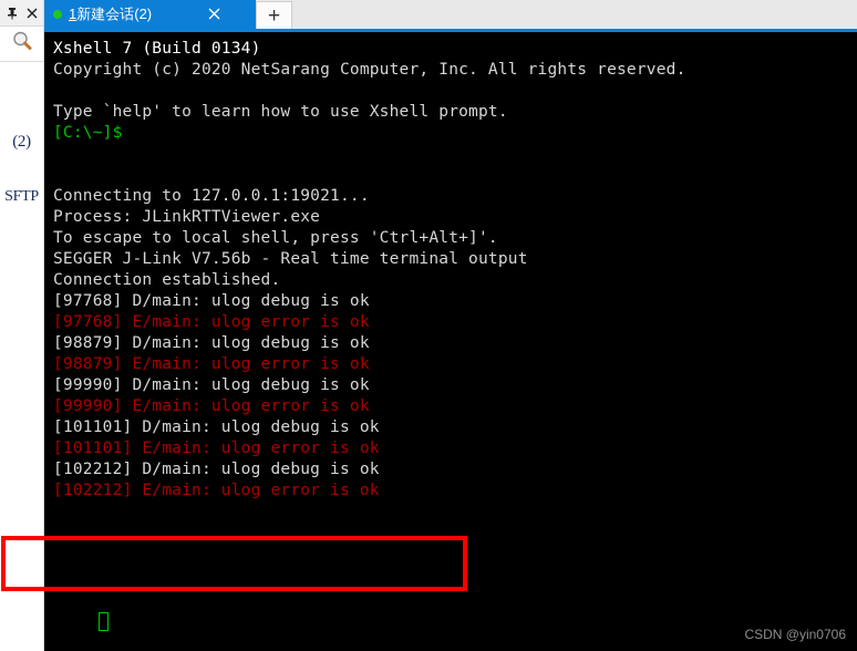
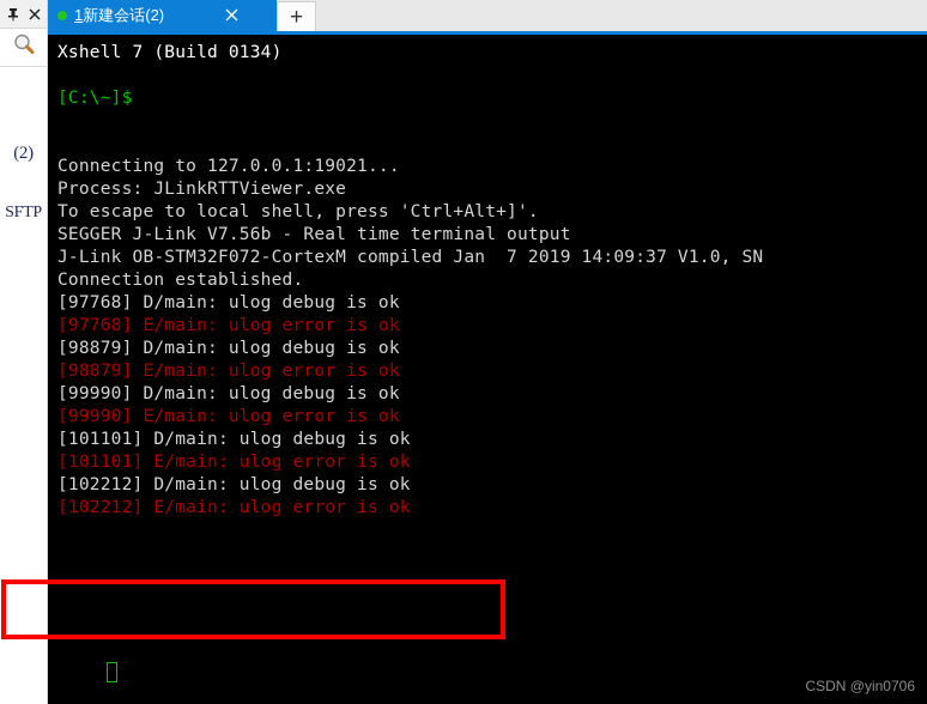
  (2)
  SFTP
  1新建会话(2)
  +
  Xshell 7 (Build 0134)
- Copyright (c) 2020 NetSarang Computer, Inc. All rights reserved.
- Type `help' to learn how to use Xshell prompt.
  [C:\~]$
  Connecting to 127.0.0.1:19021...
  Process: JLinkRTTViewer.exe
  To escape to local shell, press 'Ctrl+Alt+]'.
  SEGGER J-Link V7.56b - Real time terminal output
+ J-Link OB-STM32F072-CortexM compiled Jan 7 2019 14:09:37 V1.0, SN
  Connection established.
  [97768] D/main: ulog debug is ok
  [97768] E/main: ulog error is ok
  [98879] D/main: ulog debug is ok
  [98879] E/main: ulog error is ok
  [99990] D/main: ulog debug is ok
  [99990] E/main: ulog error is ok
  [101101] D/main: ulog debug is ok
  [101101] E/main: ulog error is ok
  [102212] D/main: ulog debug is ok
  [102212] E/main: ulog error is ok
  CSDN @yin0706
